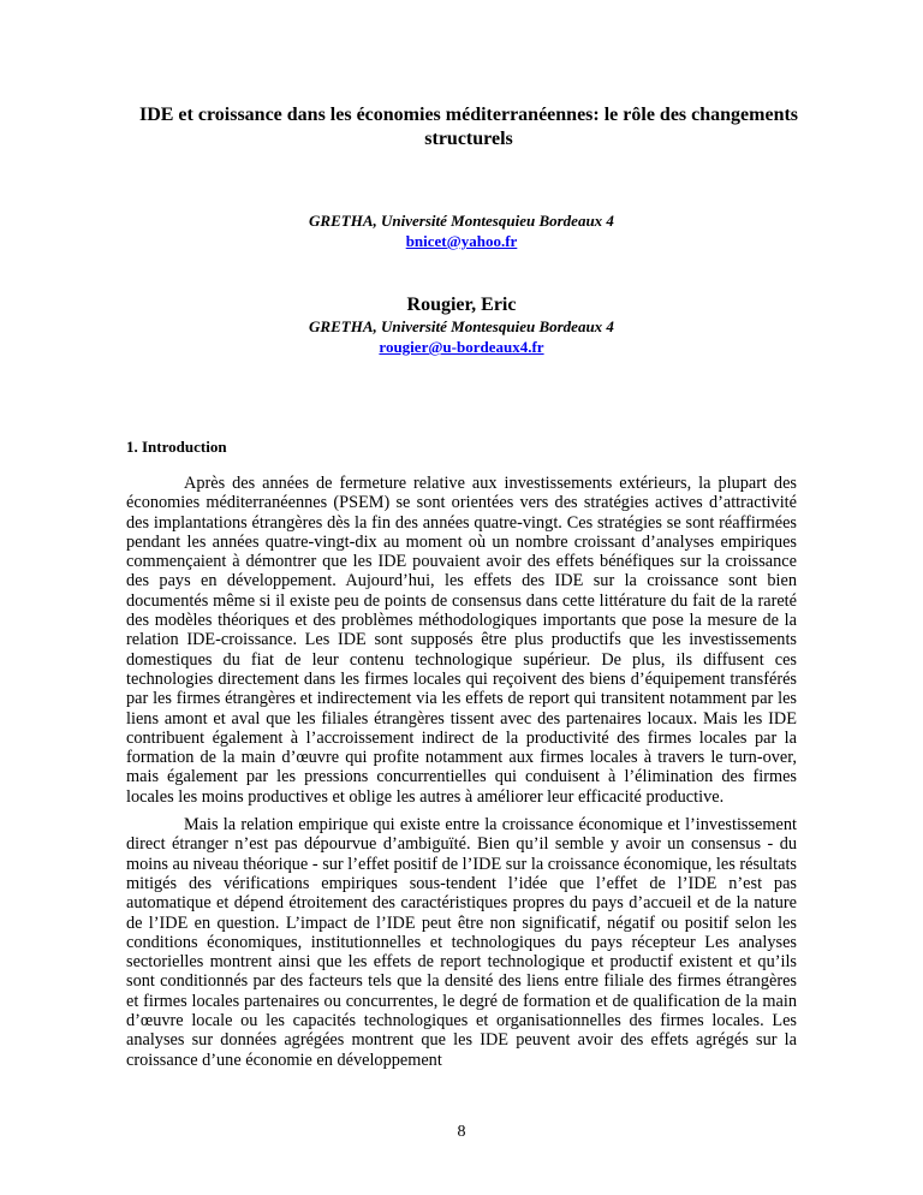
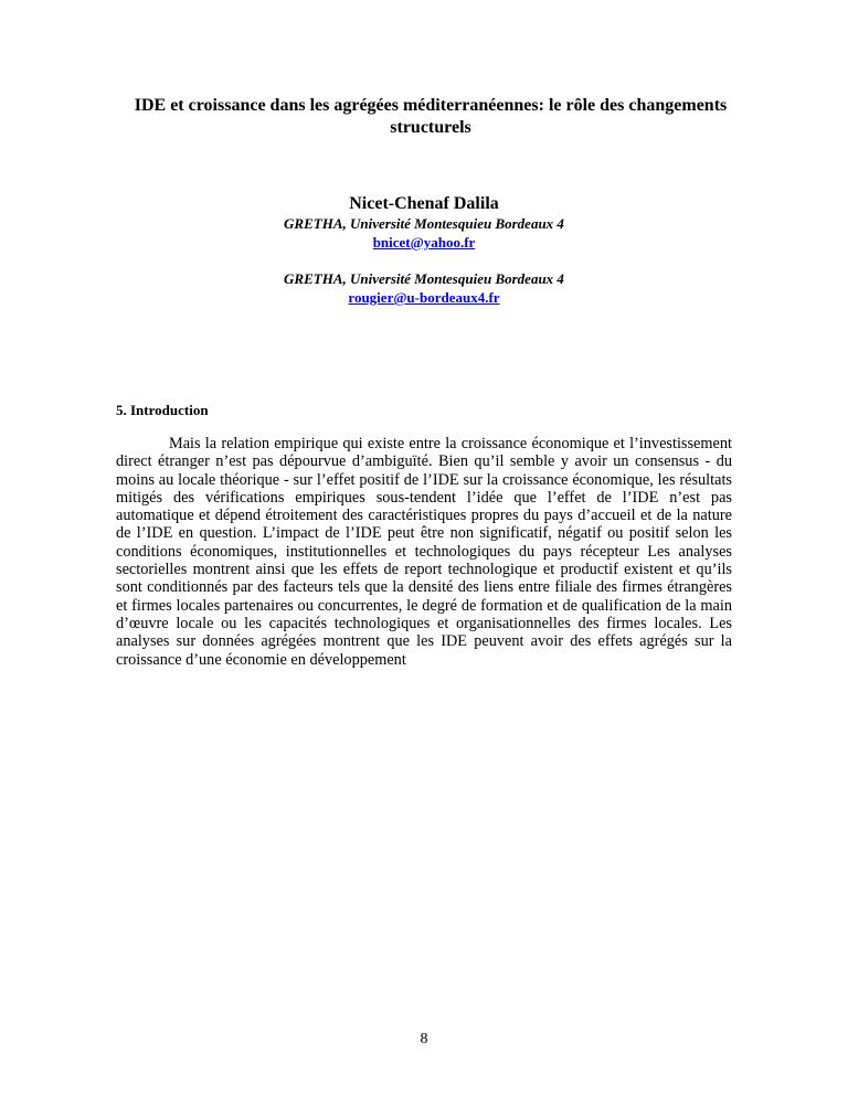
- IDE et croissance dans les économies méditerranéennes: le rôle des changements structurels
+ IDE et croissance dans les agrégées méditerranéennes: le rôle des changements structurels
+ Nicet-Chenaf Dalila
  GRETHA, Université Montesquieu Bordeaux 4
  bnicet@yahoo.fr
- Rougier, Eric
  GRETHA, Université Montesquieu Bordeaux 4
  rougier@u-bordeaux4.fr
- 1. Introduction
+ 5. Introduction
- Après des années de fermeture relative aux investissements extérieurs, la plupart des économies méditerranéennes (PSEM) se sont orientées vers des stratégies actives d’attractivité des implantations étrangères dès la fin des années quatre-vingt. Ces stratégies se sont réaffirmées pendant les années quatre-vingt-dix au moment où un nombre croissant d’analyses empiriques commençaient à démontrer que les IDE pouvaient avoir des effets bénéfiques sur la croissance des pays en développement. Aujourd’hui, les effets des IDE sur la croissance sont bien documentés même si il existe peu de points de consensus dans cette littérature du fait de la rareté des modèles théoriques et des problèmes méthodologiques importants que pose la mesure de la relation IDE-croissance. Les IDE sont supposés être plus productifs que les investissements domestiques du fiat de leur contenu technologique supérieur. De plus, ils diffusent ces technologies directement dans les firmes locales qui reçoivent des biens d’équipement transférés par les firmes étrangères et indirectement via les effets de report qui transitent notamment par les liens amont et aval que les filiales étrangères tissent avec des partenaires locaux. Mais les IDE contribuent également à l’accroissement indirect de la productivité des firmes locales par la formation de la main d’œuvre qui profite notamment aux firmes locales à travers le turn-over, mais également par les pressions concurrentielles qui conduisent à l’élimination des firmes locales les moins productives et oblige les autres à améliorer leur efficacité productive.
- Mais la relation empirique qui existe entre la croissance économique et l’investissement direct étranger n’est pas dépourvue d’ambiguïté. Bien qu’il semble y avoir un consensus - du moins au niveau théorique - sur l’effet positif de l’IDE sur la croissance économique, les résultats mitigés des vérifications empiriques sous-tendent l’idée que l’effet de l’IDE n’est pas automatique et dépend étroitement des caractéristiques propres du pays d’accueil et de la nature de l’IDE en question. L’impact de l’IDE peut être non significatif, négatif ou positif selon les conditions économiques, institutionnelles et technologiques du pays récepteur Les analyses sectorielles montrent ainsi que les effets de report technologique et productif existent et qu’ils sont conditionnés par des facteurs tels que la densité des liens entre filiale des firmes étrangères et firmes locales partenaires ou concurrentes, le degré de formation et de qualification de la main d’œuvre locale ou les capacités technologiques et organisationnelles des firmes locales. Les analyses sur données agrégées montrent que les IDE peuvent avoir des effets agrégés sur la croissance d’une économie en développement
+ Mais la relation empirique qui existe entre la croissance économique et l’investissement direct étranger n’est pas dépourvue d’ambiguïté. Bien qu’il semble y avoir un consensus - du moins au locale théorique - sur l’effet positif de l’IDE sur la croissance économique, les résultats mitigés des vérifications empiriques sous-tendent l’idée que l’effet de l’IDE n’est pas automatique et dépend étroitement des caractéristiques propres du pays d’accueil et de la nature de l’IDE en question. L’impact de l’IDE peut être non significatif, négatif ou positif selon les conditions économiques, institutionnelles et technologiques du pays récepteur Les analyses sectorielles montrent ainsi que les effets de report technologique et productif existent et qu’ils sont conditionnés par des facteurs tels que la densité des liens entre filiale des firmes étrangères et firmes locales partenaires ou concurrentes, le degré de formation et de qualification de la main d’œuvre locale ou les capacités technologiques et organisationnelles des firmes locales. Les analyses sur données agrégées montrent que les IDE peuvent avoir des effets agrégés sur la croissance d’une économie en développement
  8
